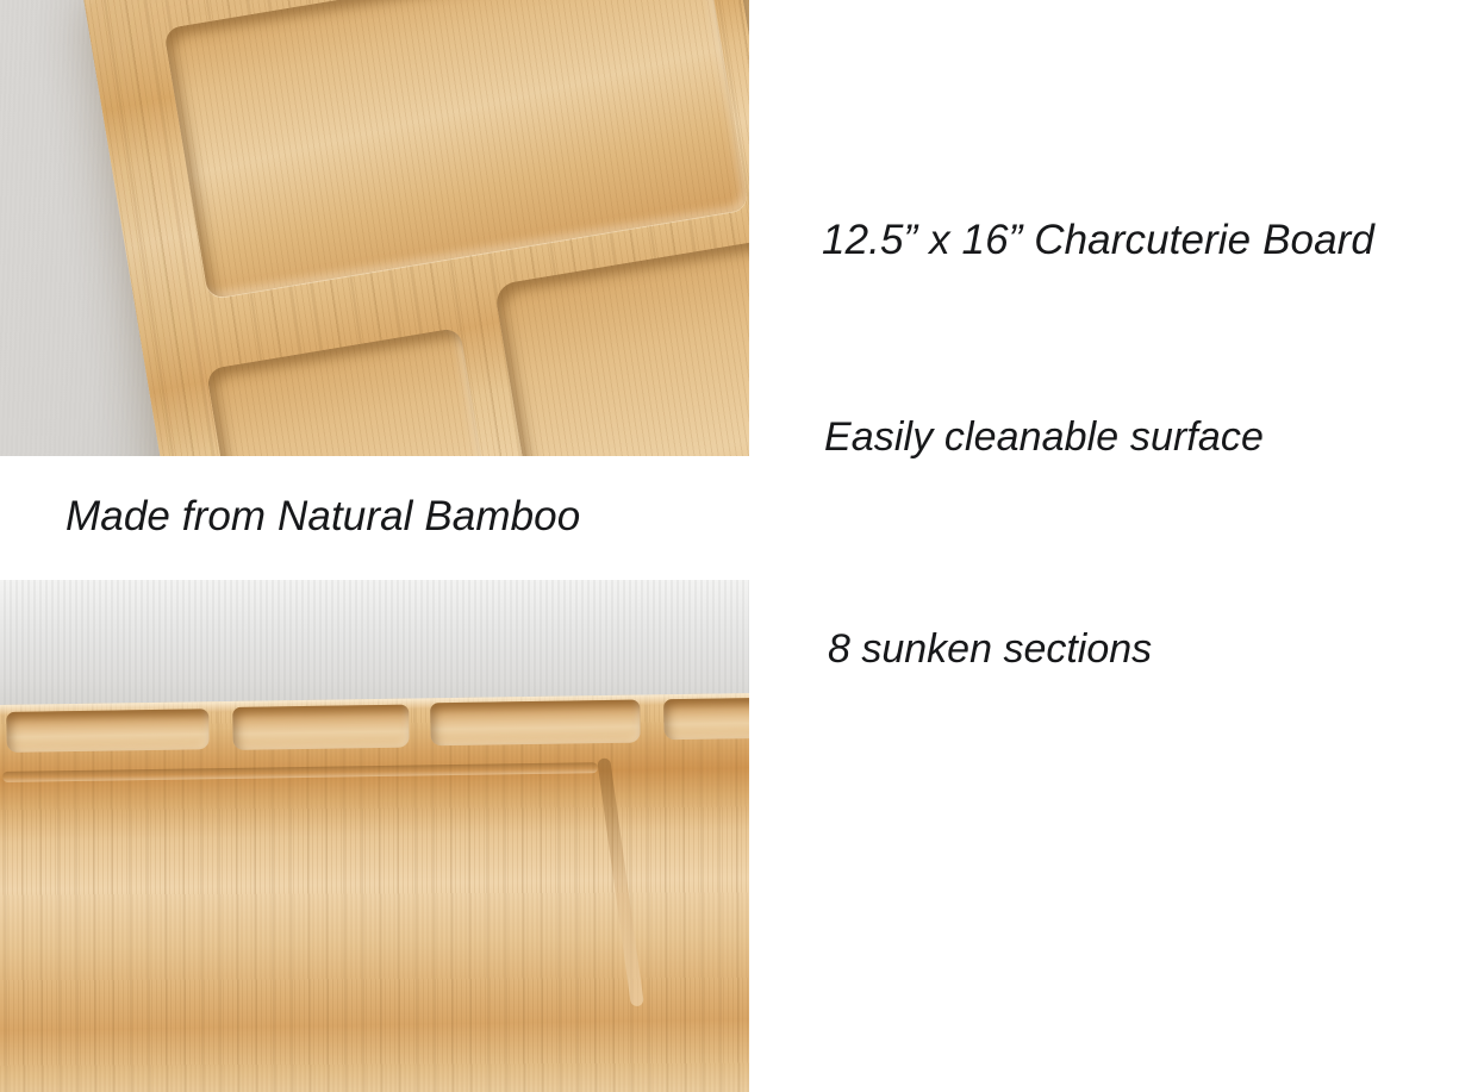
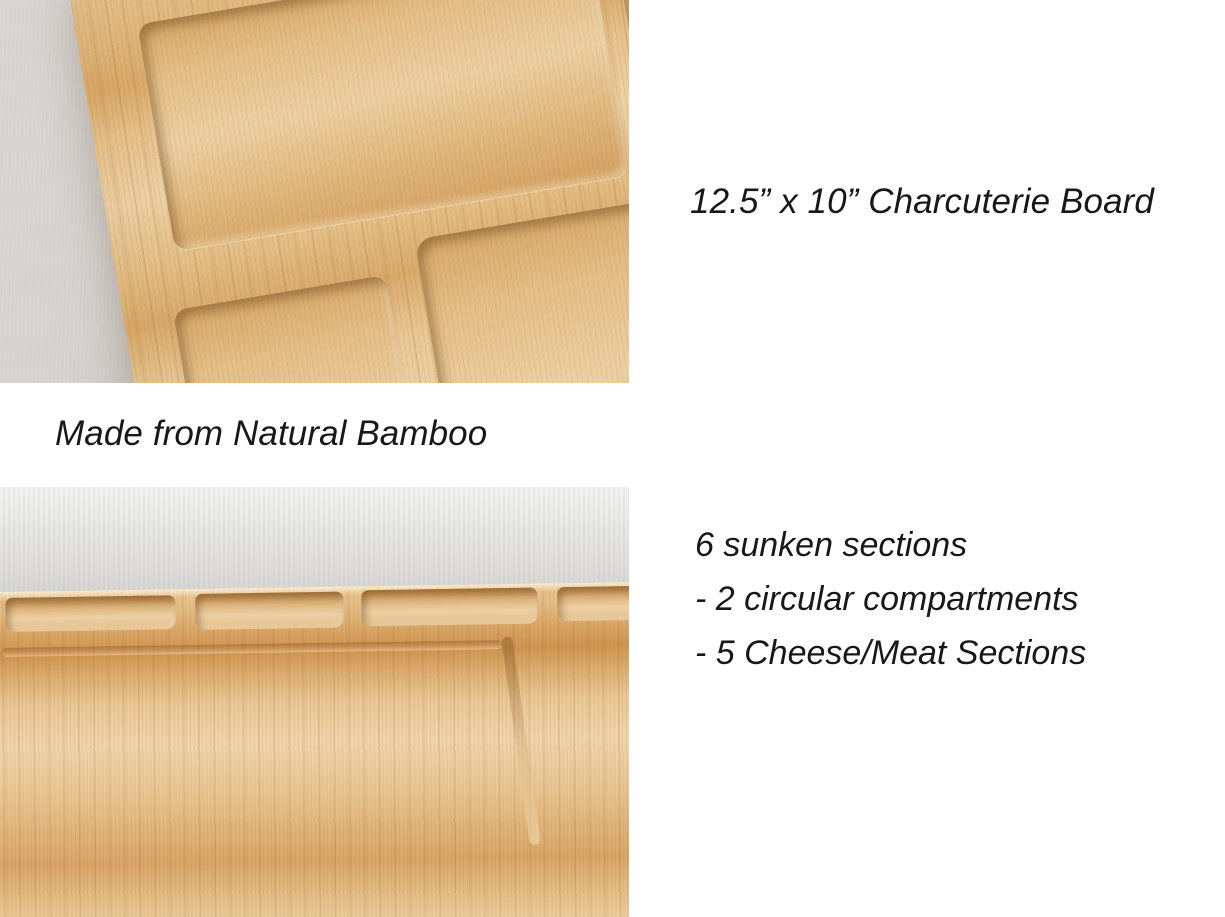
- 12.5” x 16” Charcuterie Board
+ 12.5” x 10” Charcuterie Board
- Easily cleanable surface
  Made from Natural Bamboo
- 8 sunken sections
+ 6 sunken sections
+ - 2 circular compartments
+ - 5 Cheese/Meat Sections
